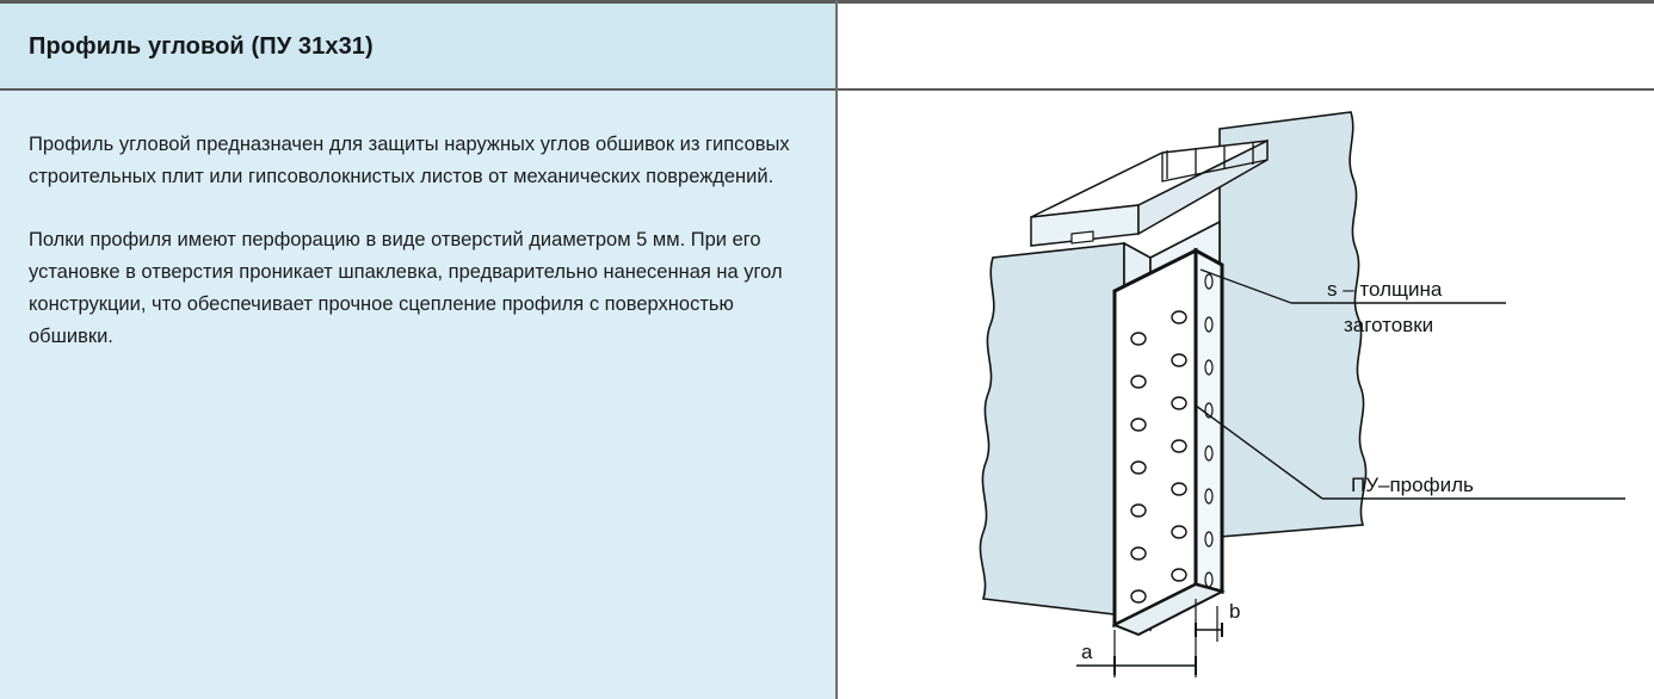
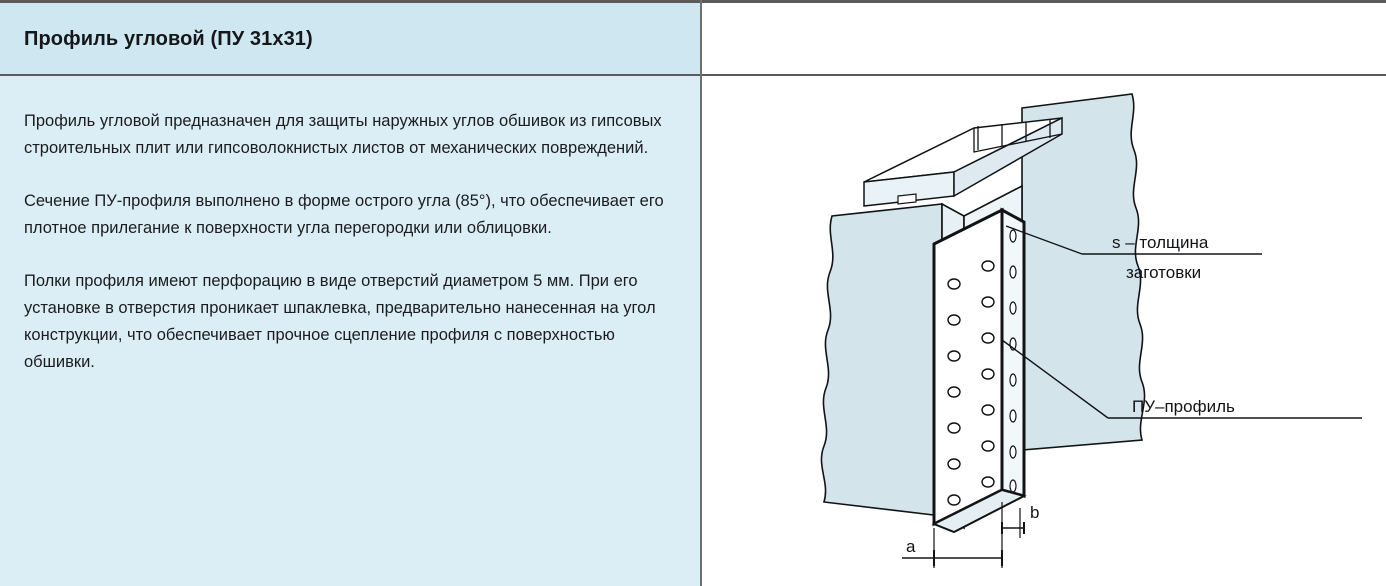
  Профиль угловой (ПУ 31x31)
  Профиль угловой предназначен для защиты наружных углов обшивок из гипсовых строительных плит или гипсоволокнистых листов от механических повреждений.
+ Сечение ПУ-профиля выполнено в форме острого угла (85°), что обеспечивает его плотное прилегание к поверхности угла перегородки или облицовки.
  Полки профиля имеют перфорацию в виде отверстий диаметром 5 мм. При его установке в отверстия проникает шпаклевка, предварительно нанесенная на угол конструкции, что обеспечивает прочное сцепление профиля с поверхностью обшивки.
  s – толщина
  заготовки
  ПУ–профиль
  b
  a
